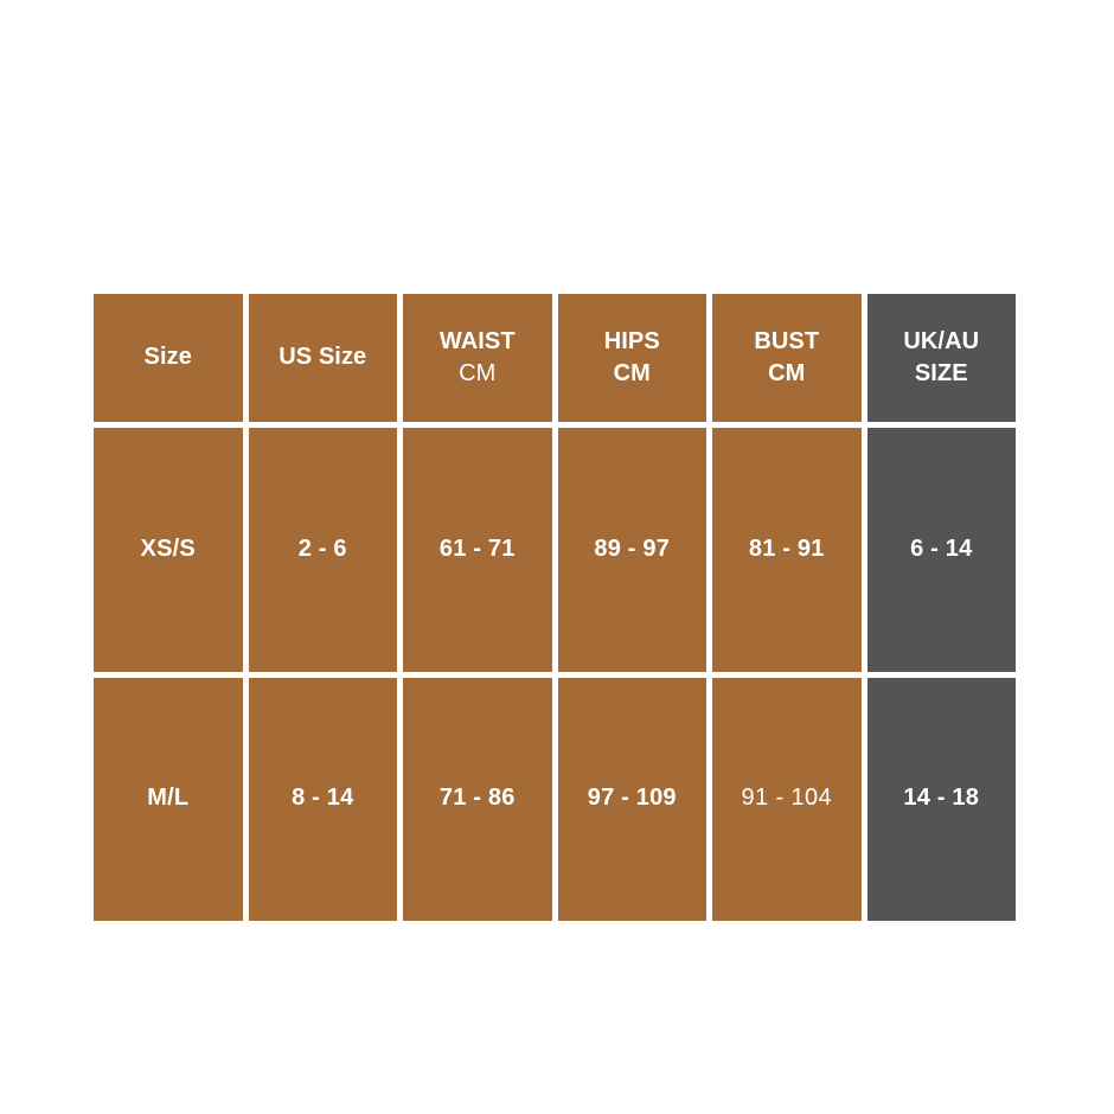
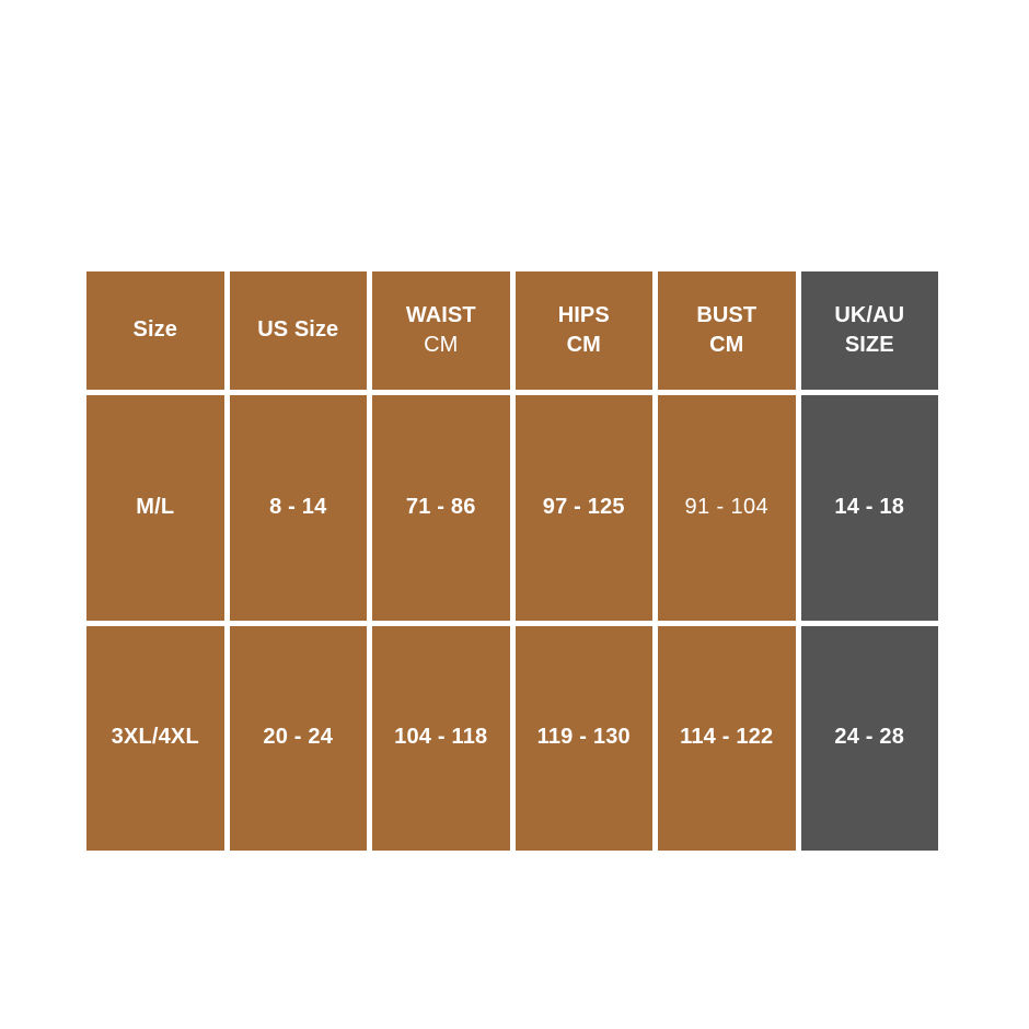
  Size	US Size	WAIST CM	HIPS CM	BUST CM	UK/AU SIZE
- XS/S	2 - 6	61 - 71	89 - 97	81 - 91	6 - 14
- M/L	8 - 14	71 - 86	97 - 109	91 - 104	14 - 18
+ M/L	8 - 14	71 - 86	97 - 125	91 - 104	14 - 18
+ 3XL/4XL	20 - 24	104 - 118	119 - 130	114 - 122	24 - 28
